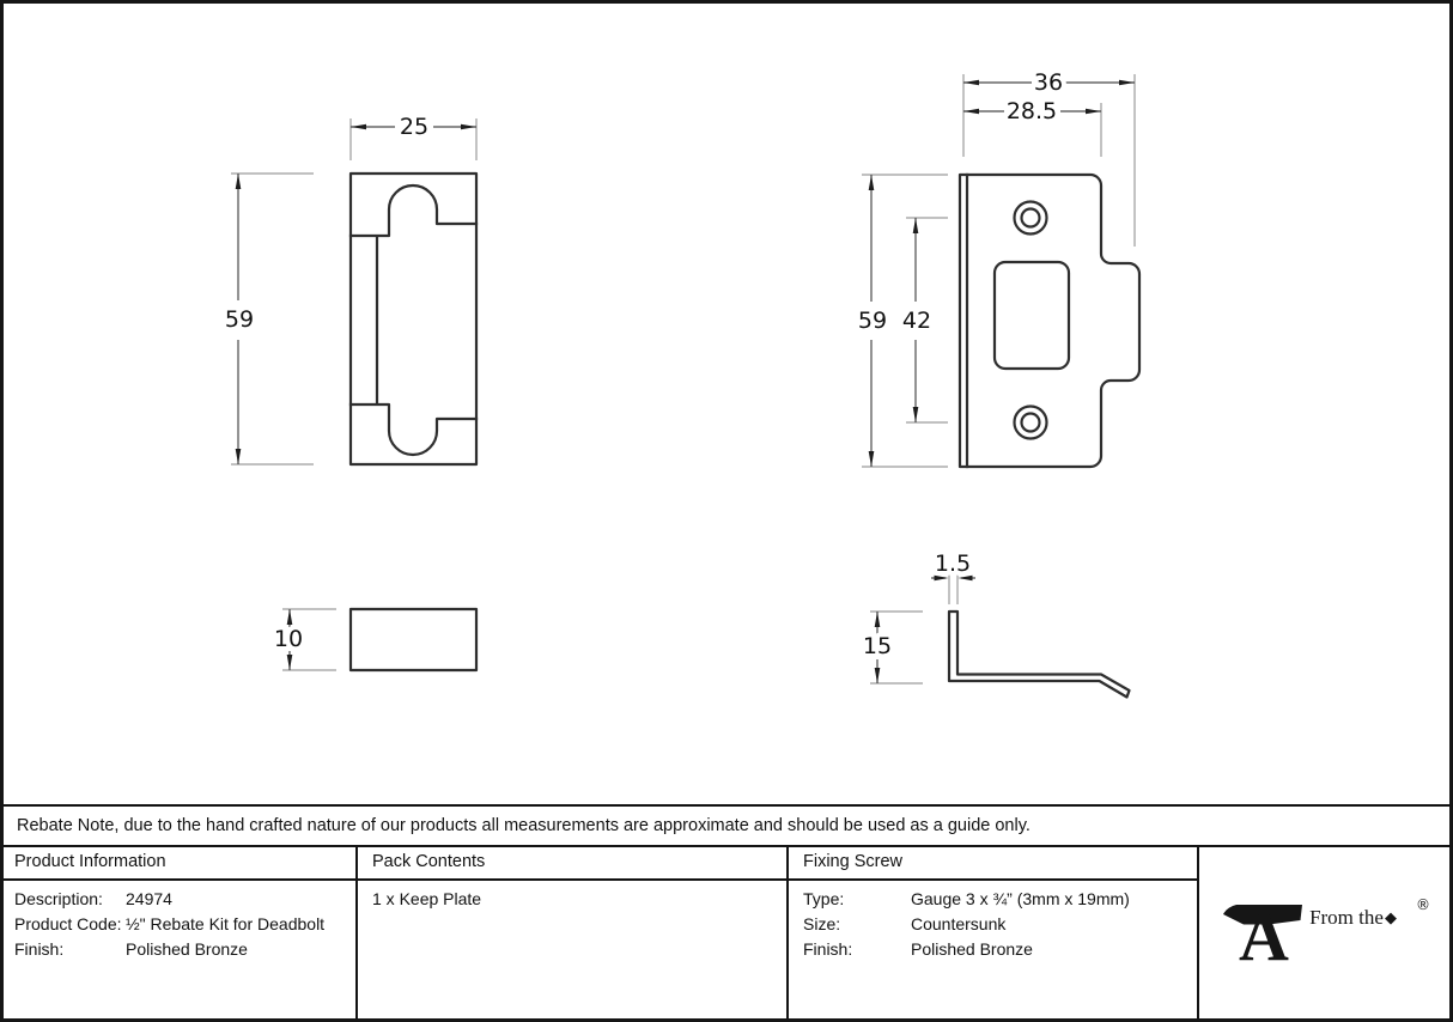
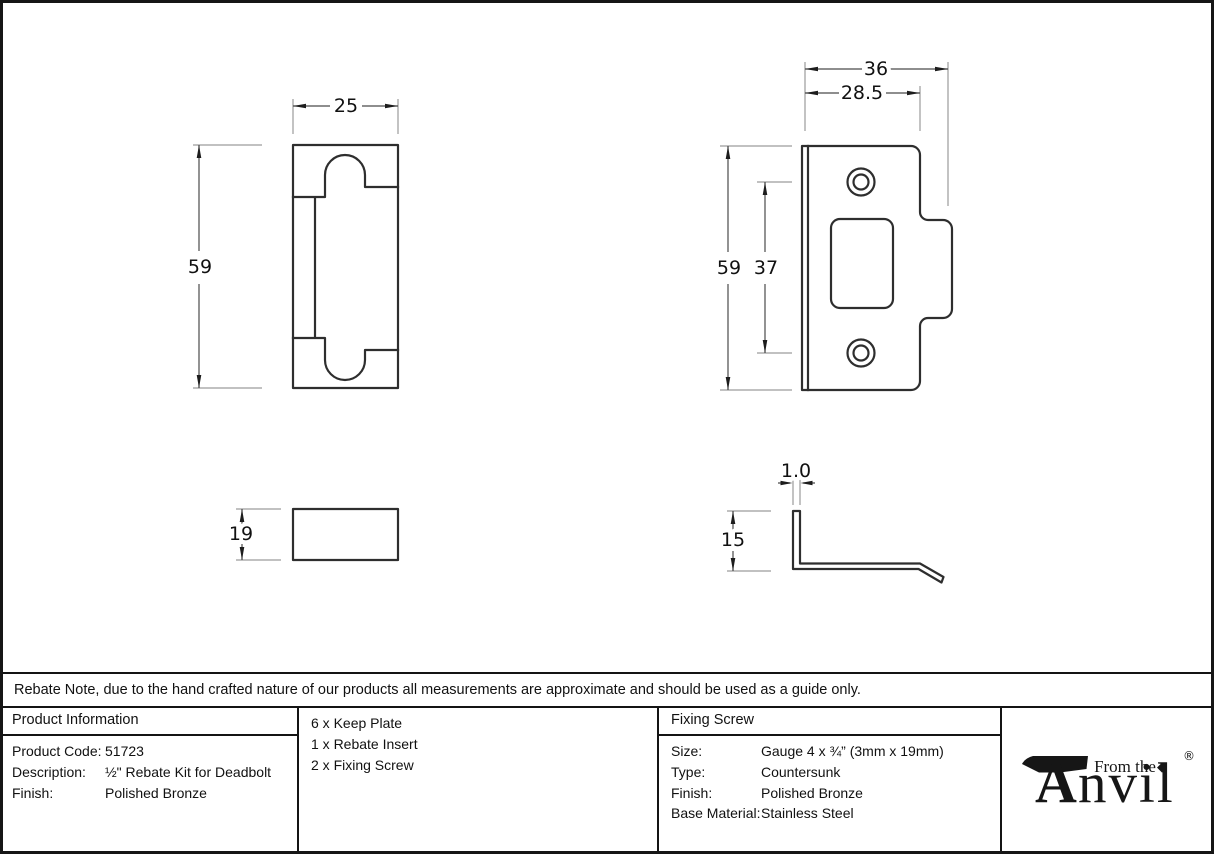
  25
  59
  36
  28.5
  59
- 42
+ 37
- 10
+ 19
- 1.5
+ 1.0
  15
  Rebate Note, due to the hand crafted nature of our products all measurements are approximate and should be used as a guide only.
  Product Information
- Description:
+ Product Code:
- 24974
+ 51723
- Product Code:
+ Description:
  ½" Rebate Kit for Deadbolt
  Finish:
  Polished Bronze
- Pack Contents
- 1 x Keep Plate
+ 6 x Keep Plate
+ 1 x Rebate Insert
+ 2 x Fixing Screw
  Fixing Screw
- Type:
+ Size:
- Gauge 3 x ¾” (3mm x 19mm)
+ Gauge 4 x ¾” (3mm x 19mm)
- Size:
+ Type:
  Countersunk
  Finish:
  Polished Bronze
+ Base Material:
+ Stainless Steel
  A
+ nvil
  From the
  ◆
  ®
